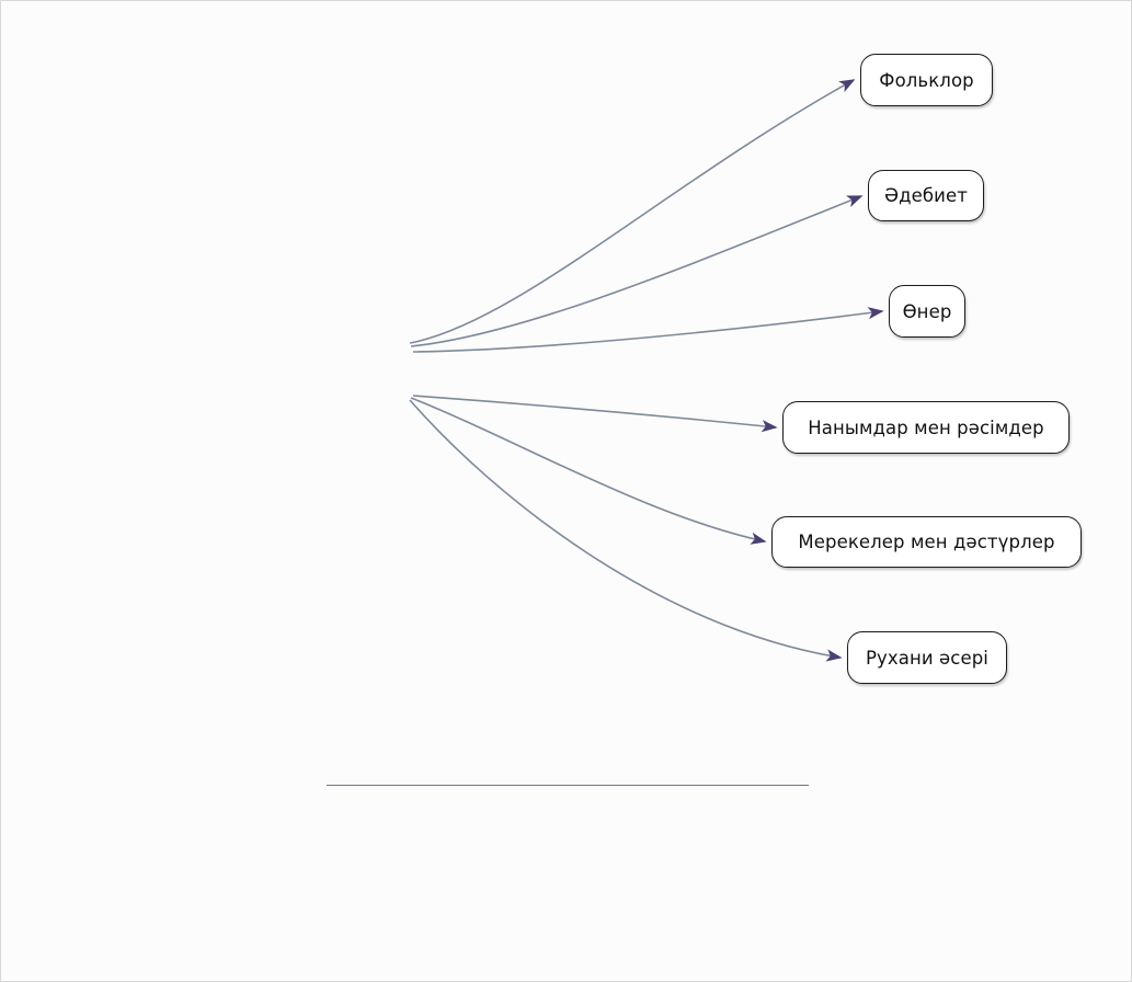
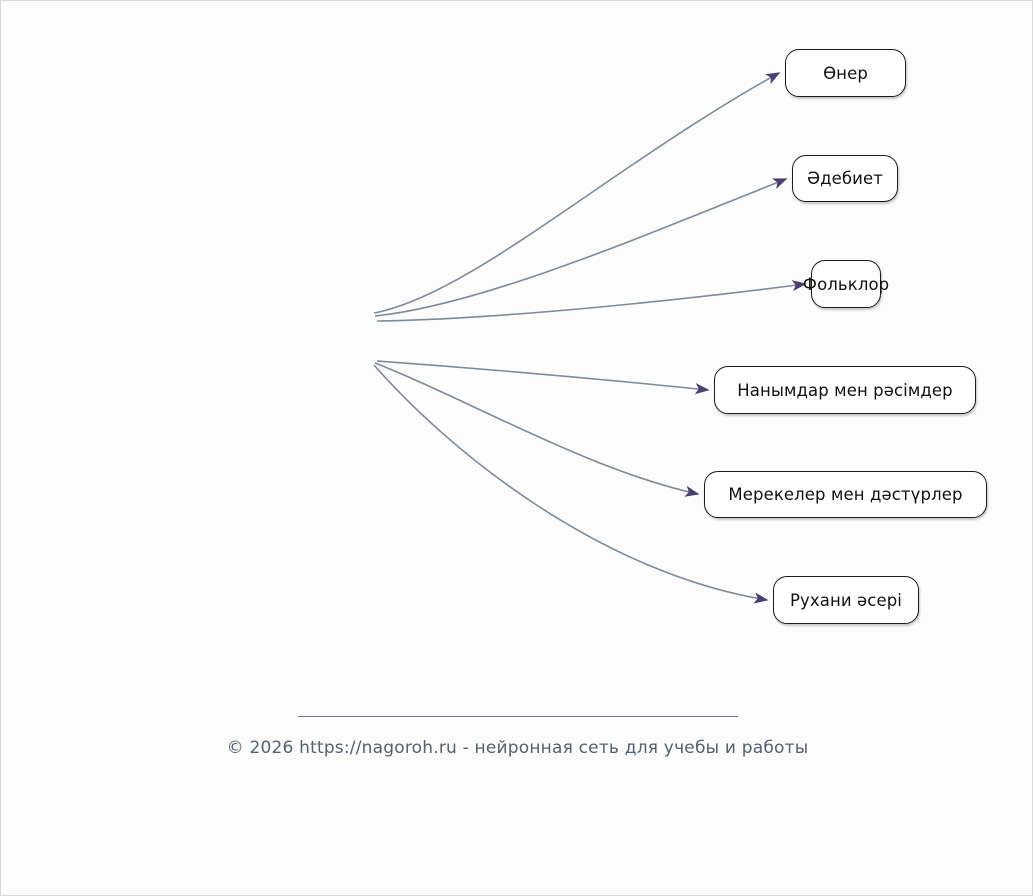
- Фольклор
+ Өнер
  Әдебиет
- Өнер
+ Фольклор
  Нанымдар мен рәсімдер
  Мерекелер мен дәстүрлер
  Рухани әсері
+ © 2026 https://nagoroh.ru - нейронная сеть для учебы и работы
